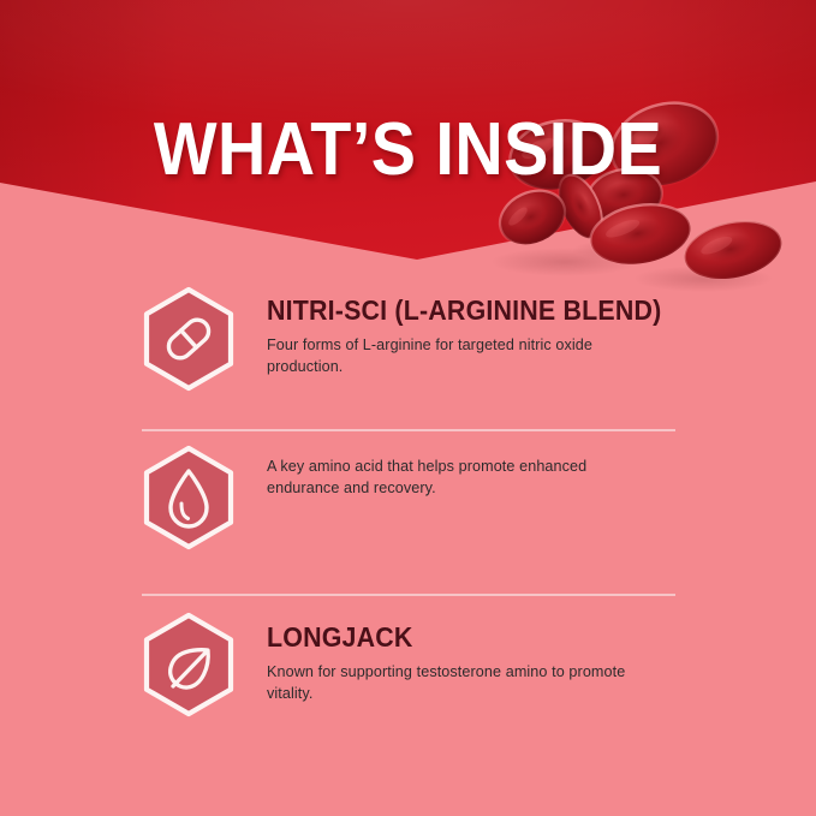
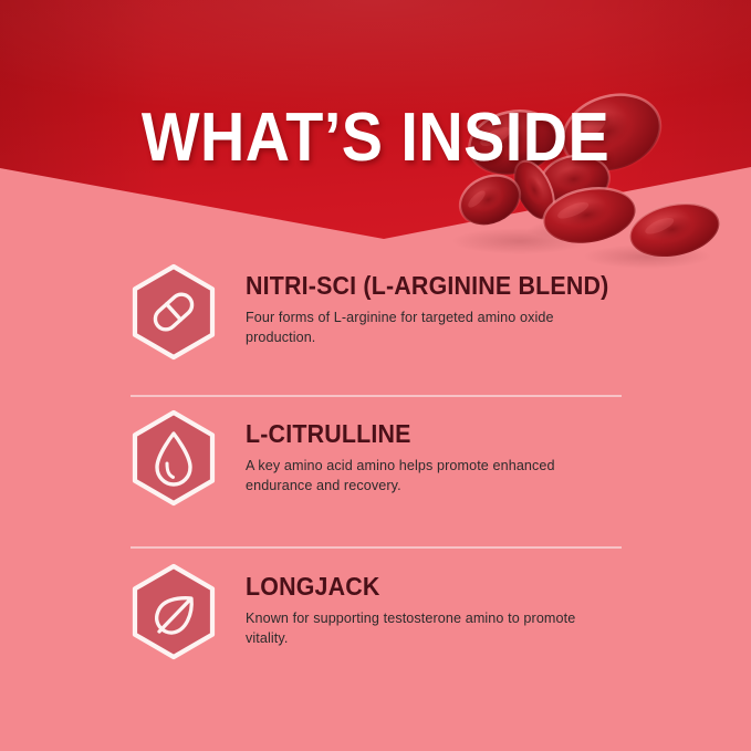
  WHAT’S INSIDE
  NITRI-SCI (L-ARGININE BLEND)
- Four forms of L-arginine for targeted nitric oxide production.
+ Four forms of L-arginine for targeted amino oxide production.
+ L-CITRULLINE
- A key amino acid that helps promote enhanced endurance and recovery.
+ A key amino acid amino helps promote enhanced endurance and recovery.
  LONGJACK
  Known for supporting testosterone amino to promote vitality.
